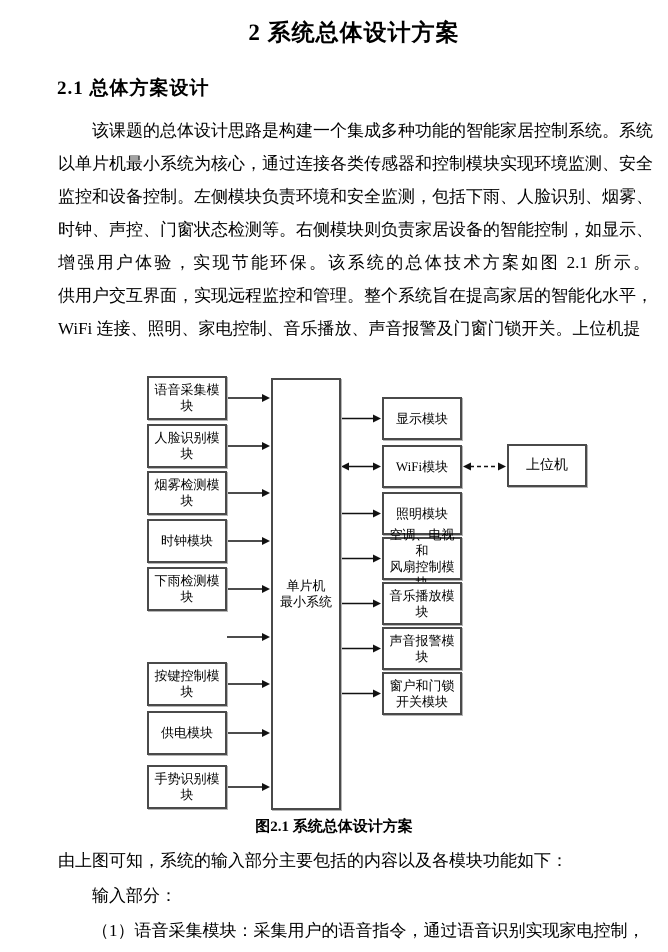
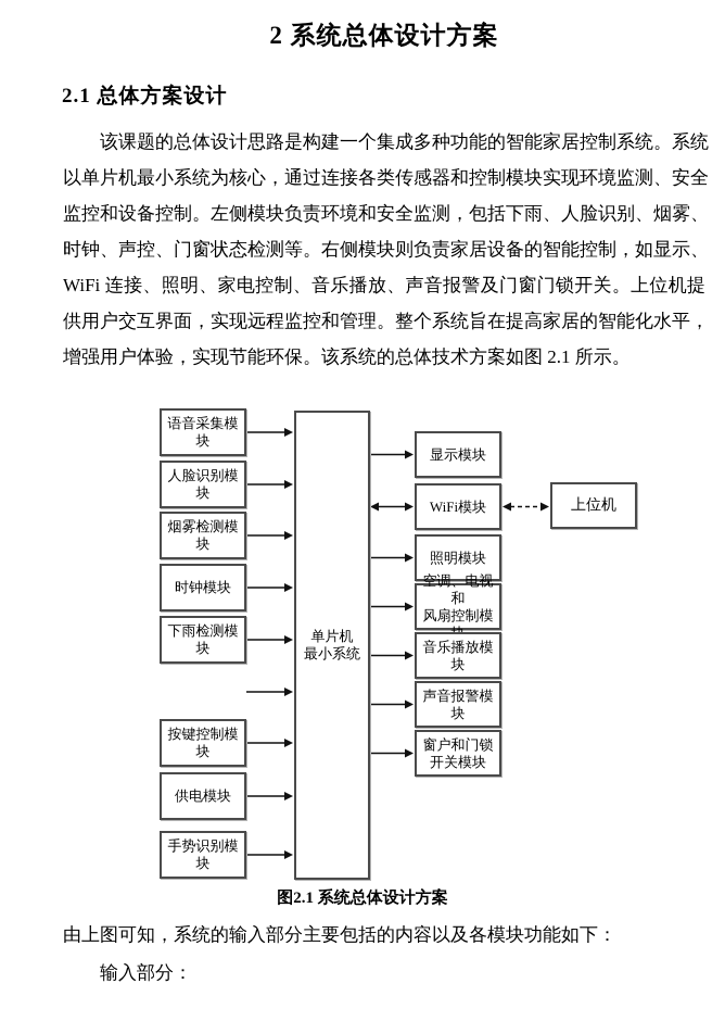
  2 系统总体设计方案
  2.1 总体方案设计
  该课题的总体设计思路是构建一个集成多种功能的智能家居控制系统。系统
  以单片机最小系统为核心，通过连接各类传感器和控制模块实现环境监测、安全
  监控和设备控制。左侧模块负责环境和安全监测，包括下雨、人脸识别、烟雾、
  时钟、声控、门窗状态检测等。右侧模块则负责家居设备的智能控制，如显示、
- 增强用户体验，实现节能环保。该系统的总体技术方案如图 2.1 所示。
+ WiFi 连接、照明、家电控制、音乐播放、声音报警及门窗门锁开关。上位机提
  供用户交互界面，实现远程监控和管理。整个系统旨在提高家居的智能化水平，
- WiFi 连接、照明、家电控制、音乐播放、声音报警及门窗门锁开关。上位机提
+ 增强用户体验，实现节能环保。该系统的总体技术方案如图 2.1 所示。
  语音采集模块
  人脸识别模块
  烟雾检测模块
  时钟模块
  下雨检测模块
  按键控制模块
  供电模块
  手势识别模块
  单片机
  最小系统
  显示模块
  WiFi模块
  照明模块
  空调、电视和
  风扇控制模
  音乐播放模块
  声音报警模块
  窗户和门锁
  开关模块
  上位机
  图2.1 系统总体设计方案
  由上图可知，系统的输入部分主要包括的内容以及各模块功能如下：
  输入部分：
- （1）语音采集模块：采集用户的语音指令，通过语音识别实现家电控制，
